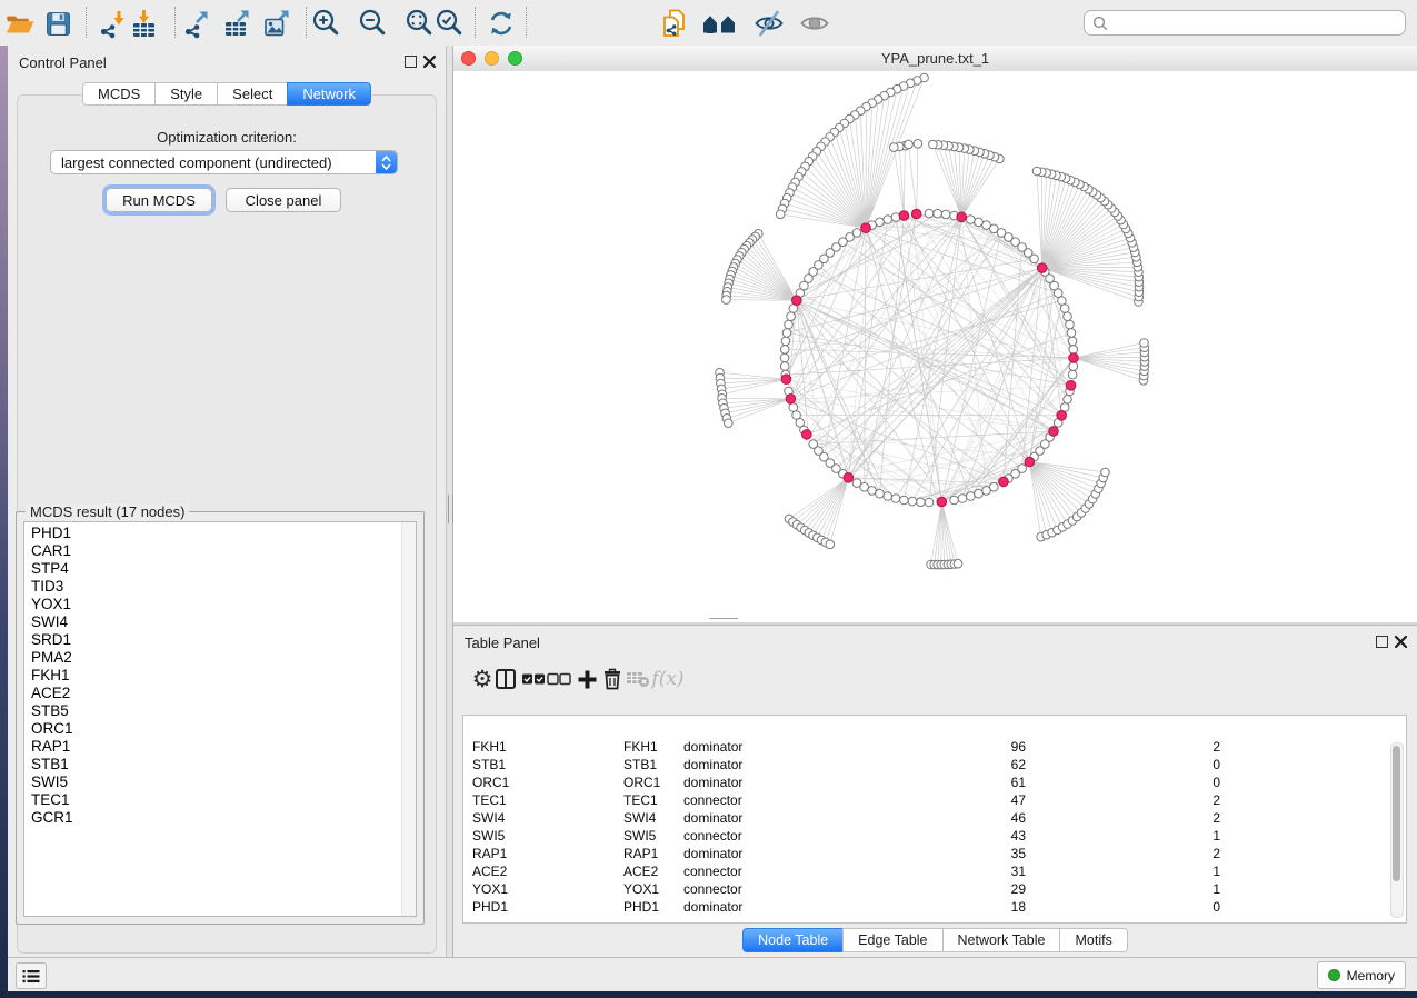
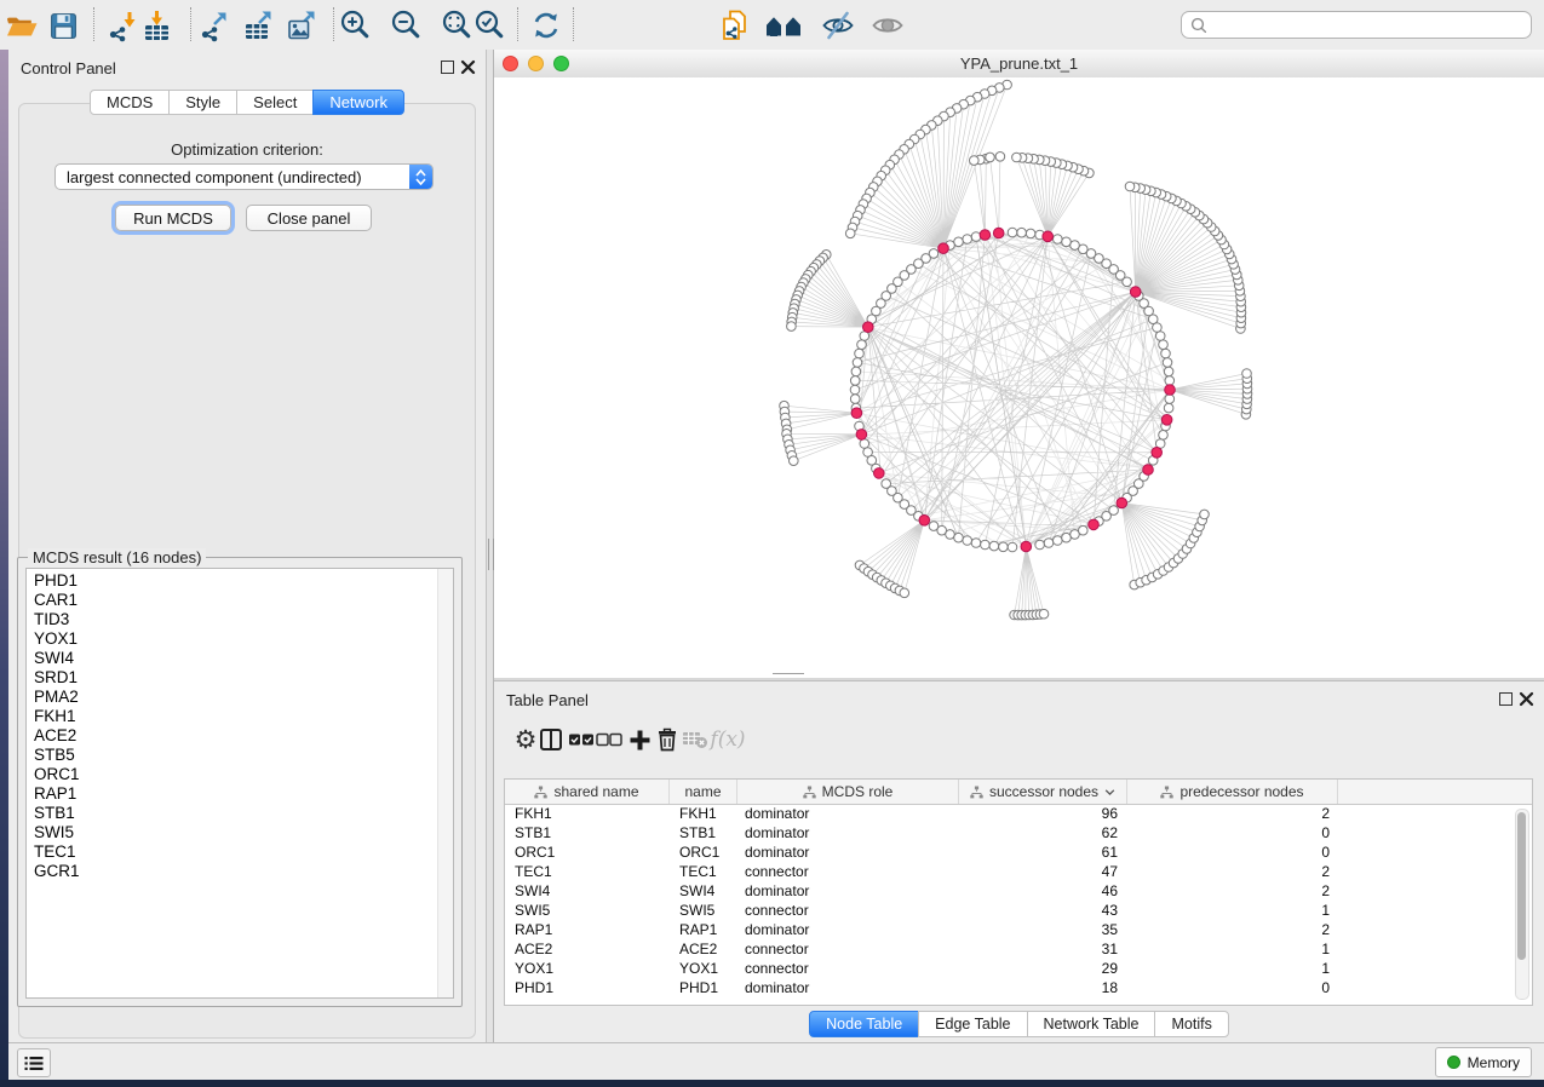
  Control Panel
  MCDS
  Style
  Select
  Network
  Optimization criterion:
  largest connected component (undirected)
  Run MCDS
  Close panel
- MCDS result (17 nodes)
+ MCDS result (16 nodes)
  PHD1
  CAR1
- STP4
  TID3
  YOX1
  SWI4
  SRD1
  PMA2
  FKH1
  ACE2
  STB5
  ORC1
  RAP1
  STB1
  SWI5
  TEC1
  GCR1
  YPA_prune.txt_1
  Table Panel
  ⚙
  f(x)
+ shared name
+ name
+ MCDS role
+ successor nodes
+ predecessor nodes
  FKH1
  FKH1
  dominator
  96
  2
  STB1
  STB1
  dominator
  62
  0
  ORC1
  ORC1
  dominator
  61
  0
  TEC1
  TEC1
  connector
  47
  2
  SWI4
  SWI4
  dominator
  46
  2
  SWI5
  SWI5
  connector
  43
  1
  RAP1
  RAP1
  dominator
  35
  2
  ACE2
  ACE2
  connector
  31
  1
  YOX1
  YOX1
  connector
  29
  1
  PHD1
  PHD1
  dominator
  18
  0
  Node Table
  Edge Table
  Network Table
  Motifs
  Memory
